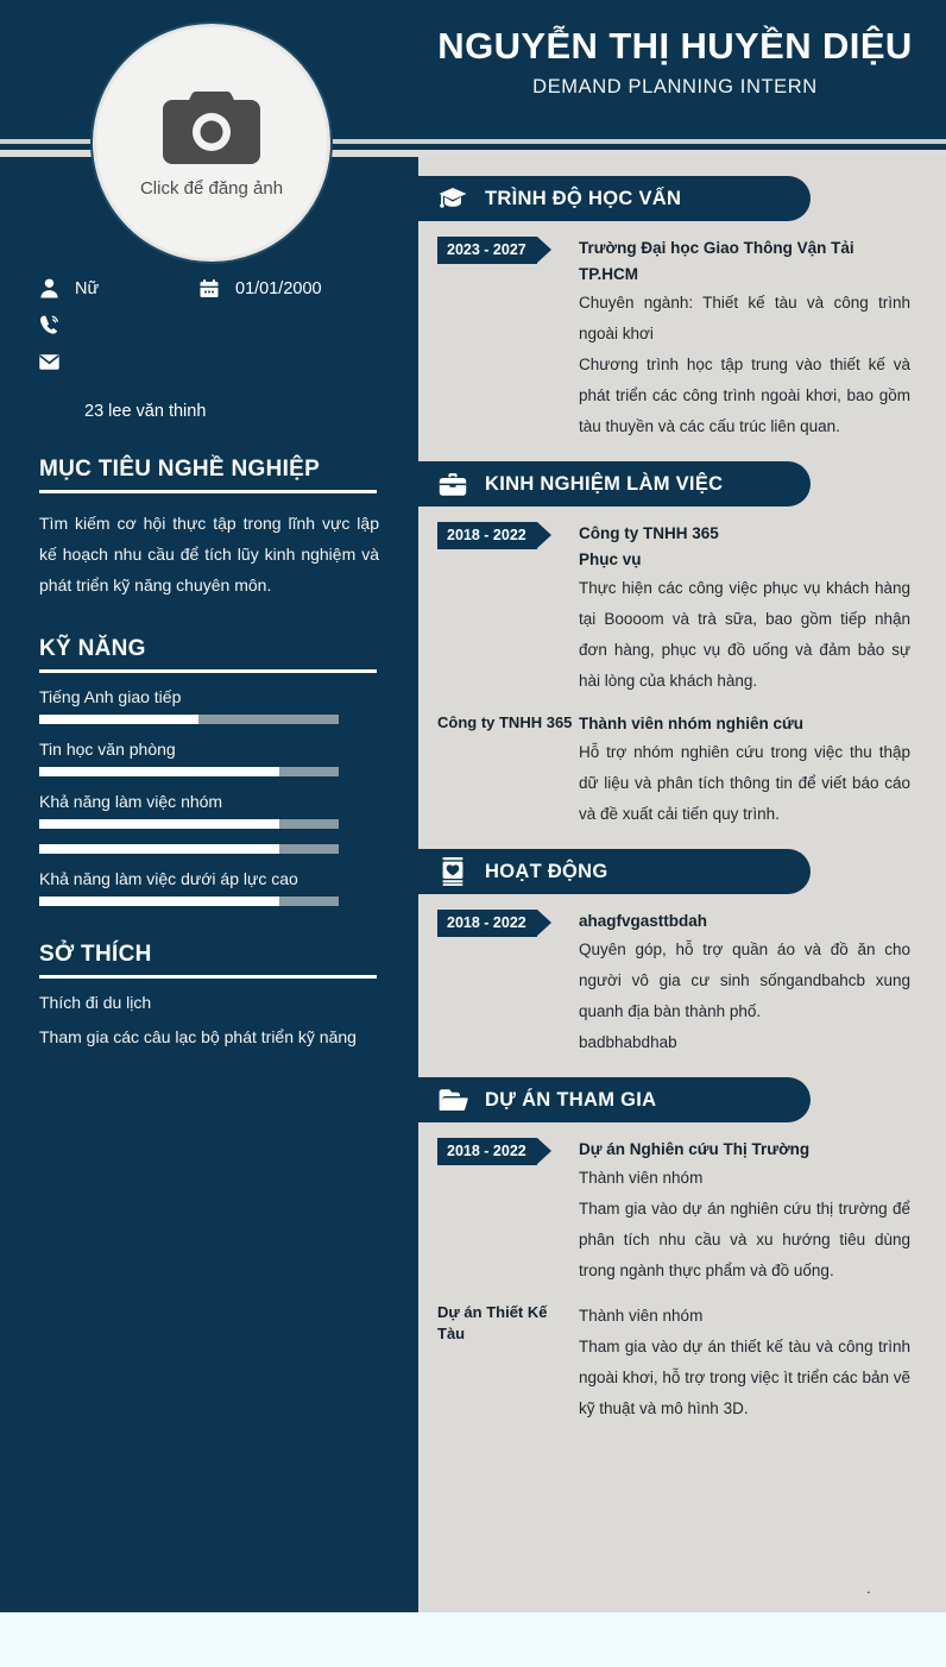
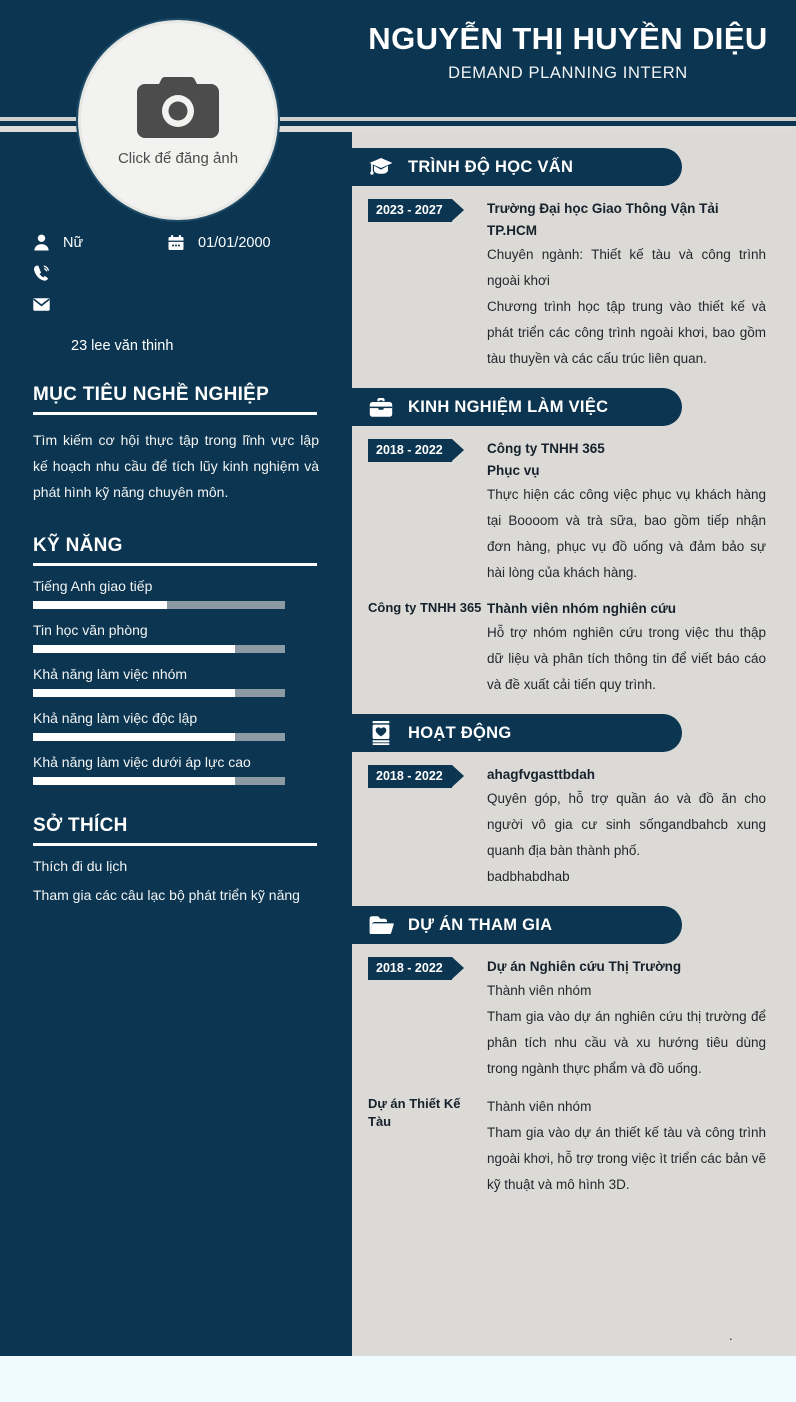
  NGUYỄN THỊ HUYỀN DIỆU
  DEMAND PLANNING INTERN
  Click để đăng ảnh
  Nữ
  01/01/2000
  23 lee văn thinh
  MỤC TIÊU NGHỀ NGHIỆP
- Tìm kiếm cơ hội thực tập trong lĩnh vực lập kế hoạch nhu cầu để tích lũy kinh nghiệm và phát triển kỹ năng chuyên môn.
+ Tìm kiếm cơ hội thực tập trong lĩnh vực lập kế hoạch nhu cầu để tích lũy kinh nghiệm và phát hình kỹ năng chuyên môn.
  KỸ NĂNG
  Tiếng Anh giao tiếp
  Tin học văn phòng
  Khả năng làm việc nhóm
+ Khả năng làm việc độc lập
  Khả năng làm việc dưới áp lực cao
  SỞ THÍCH
  Thích đi du lịch
  Tham gia các câu lạc bộ phát triển kỹ năng
  TRÌNH ĐỘ HỌC VẤN
  2023 - 2027
  Trường Đại học Giao Thông Vận Tải TP.HCM
  Chuyên ngành: Thiết kế tàu và công trình ngoài khơi
  Chương trình học tập trung vào thiết kế và phát triển các công trình ngoài khơi, bao gồm tàu thuyền và các cấu trúc liên quan.
  KINH NGHIỆM LÀM VIỆC
  2018 - 2022
  Công ty TNHH 365
  Phục vụ
  Thực hiện các công việc phục vụ khách hàng tại Boooom và trà sữa, bao gồm tiếp nhận đơn hàng, phục vụ đồ uống và đảm bảo sự hài lòng của khách hàng.
  Công ty TNHH 365
  Thành viên nhóm nghiên cứu
  Hỗ trợ nhóm nghiên cứu trong việc thu thập dữ liệu và phân tích thông tin để viết báo cáo và đề xuất cải tiến quy trình.
  HOẠT ĐỘNG
  2018 - 2022
  ahagfvgasttbdah
  Quyên góp, hỗ trợ quần áo và đồ ăn cho người vô gia cư sinh sốngandbahcb xung quanh địa bàn thành phố.
  badbhabdhab
  DỰ ÁN THAM GIA
  2018 - 2022
  Dự án Nghiên cứu Thị Trường
  Thành viên nhóm
  Tham gia vào dự án nghiên cứu thị trường để phân tích nhu cầu và xu hướng tiêu dùng trong ngành thực phẩm và đồ uống.
  Dự án Thiết Kế Tàu
  Thành viên nhóm
  Tham gia vào dự án thiết kế tàu và công trình ngoài khơi, hỗ trợ trong việc ìt triển các bản vẽ kỹ thuật và mô hình 3D.
  .
